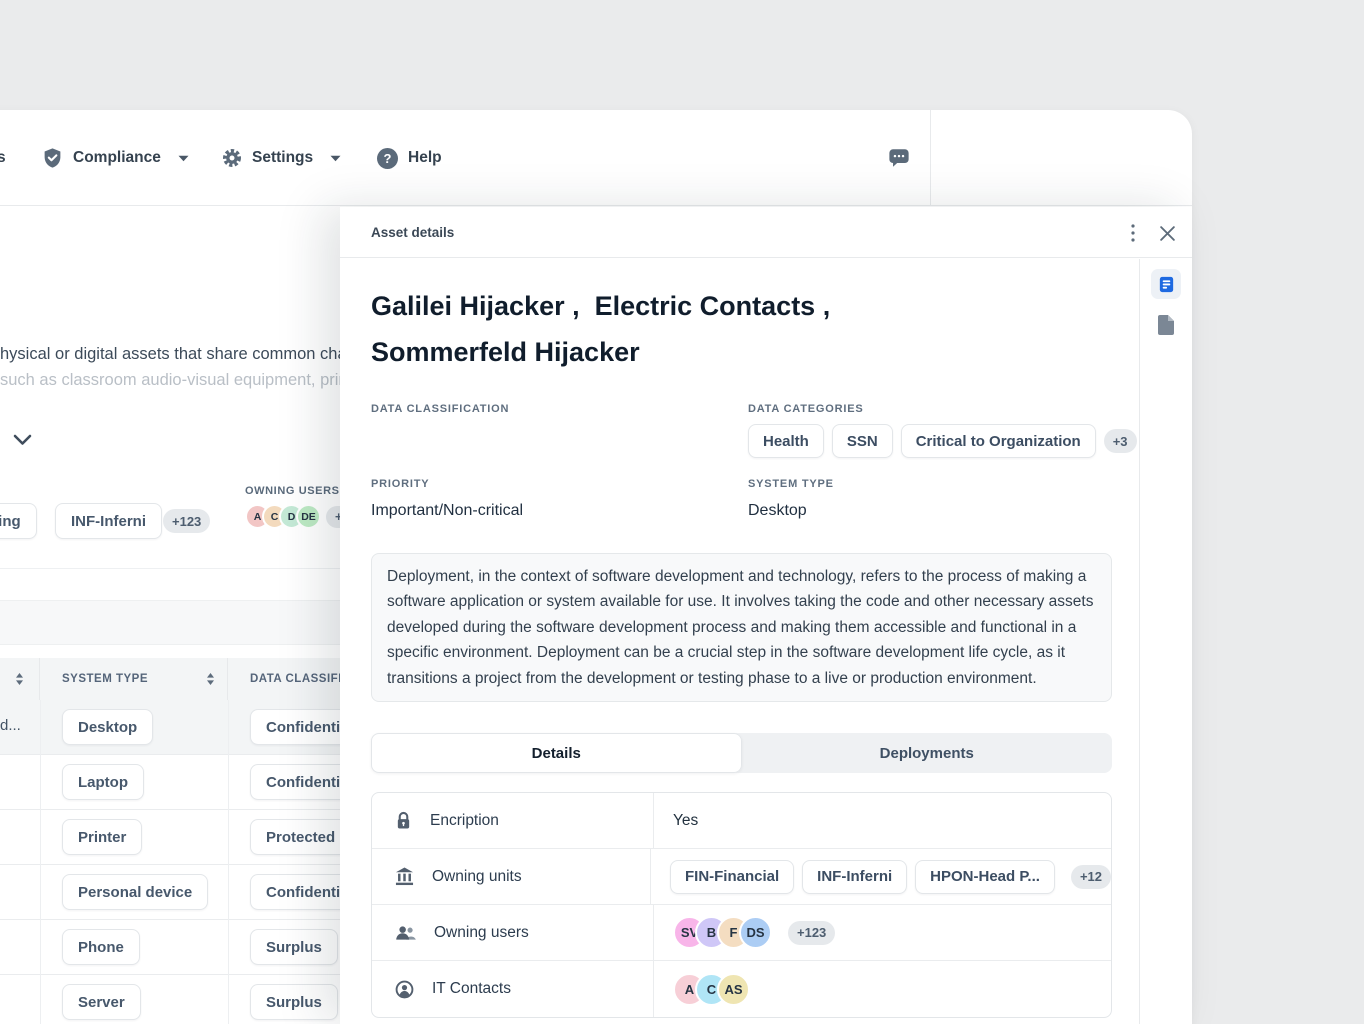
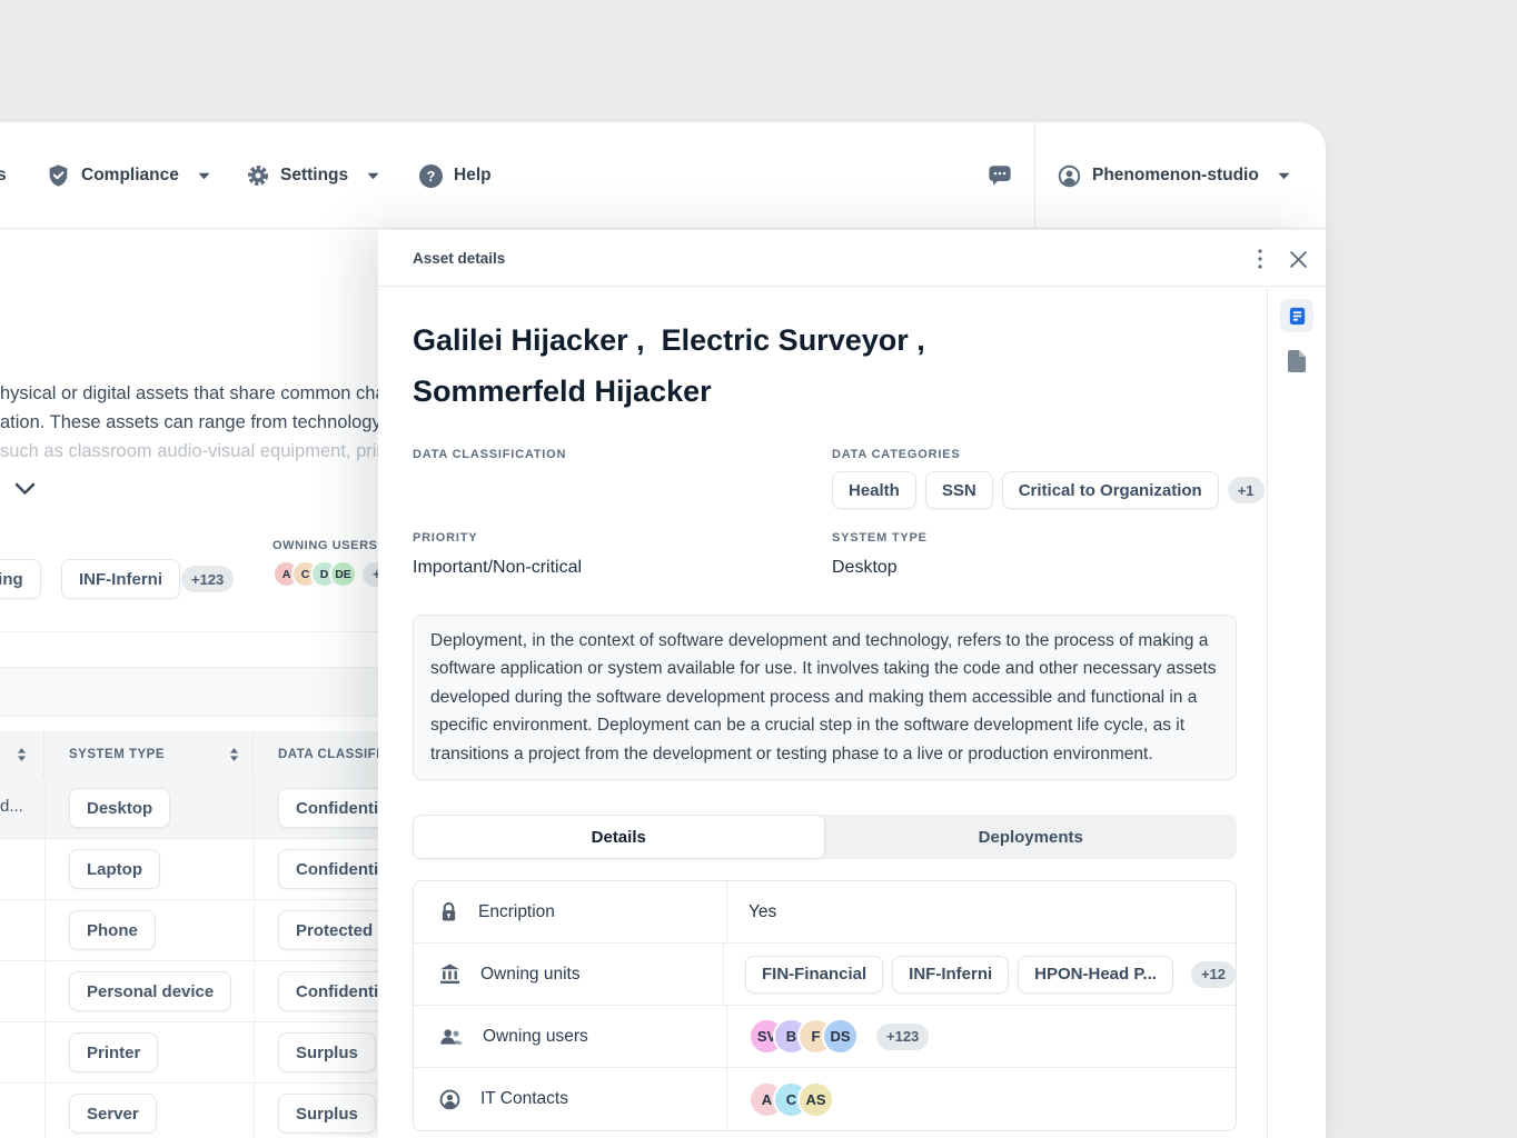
  s
  Compliance
  Settings
  ?
  Help
+ Phenomenon-studio
  hysical or digital assets that share common ch
+ ation. These assets can range from technology
  such as classroom audio-visual equipment, pri
  INF-Inferni
  +123
  OWNING USERS
  A
  C
  D
  DE
  SYSTEM TYPE
  d...
  Desktop
  Confidenti
  Laptop
  Confidenti
- Printer
+ Phone
  Protected
  Personal device
  Confidenti
- Phone
+ Printer
  Surplus
  Server
  Surplus
  Asset details
- Galilei Hijacker , Electric Contacts , Sommerfeld Hijacker
+ Galilei Hijacker , Electric Surveyor , Sommerfeld Hijacker
  DATA CLASSIFICATION
  DATA CATEGORIES
  Health
  SSN
  Critical to Organization
- +3
+ +1
  PRIORITY
  Important/Non-critical
  SYSTEM TYPE
  Desktop
  Deployment, in the context of software development and technology, refers to the process of making a software application or system available for use. It involves taking the code and other necessary assets developed during the software development process and making them accessible and functional in a specific environment. Deployment can be a crucial step in the software development life cycle, as it transitions a project from the development or testing phase to a live or production environment.
  Details
  Deployments
  Encription
  Yes
  Owning units
  FIN-Financial
  INF-Inferni
  HPON-Head P...
  +12
  Owning users
  SV
  B
  F
  DS
  +123
  IT Contacts
  A
  C
  AS
